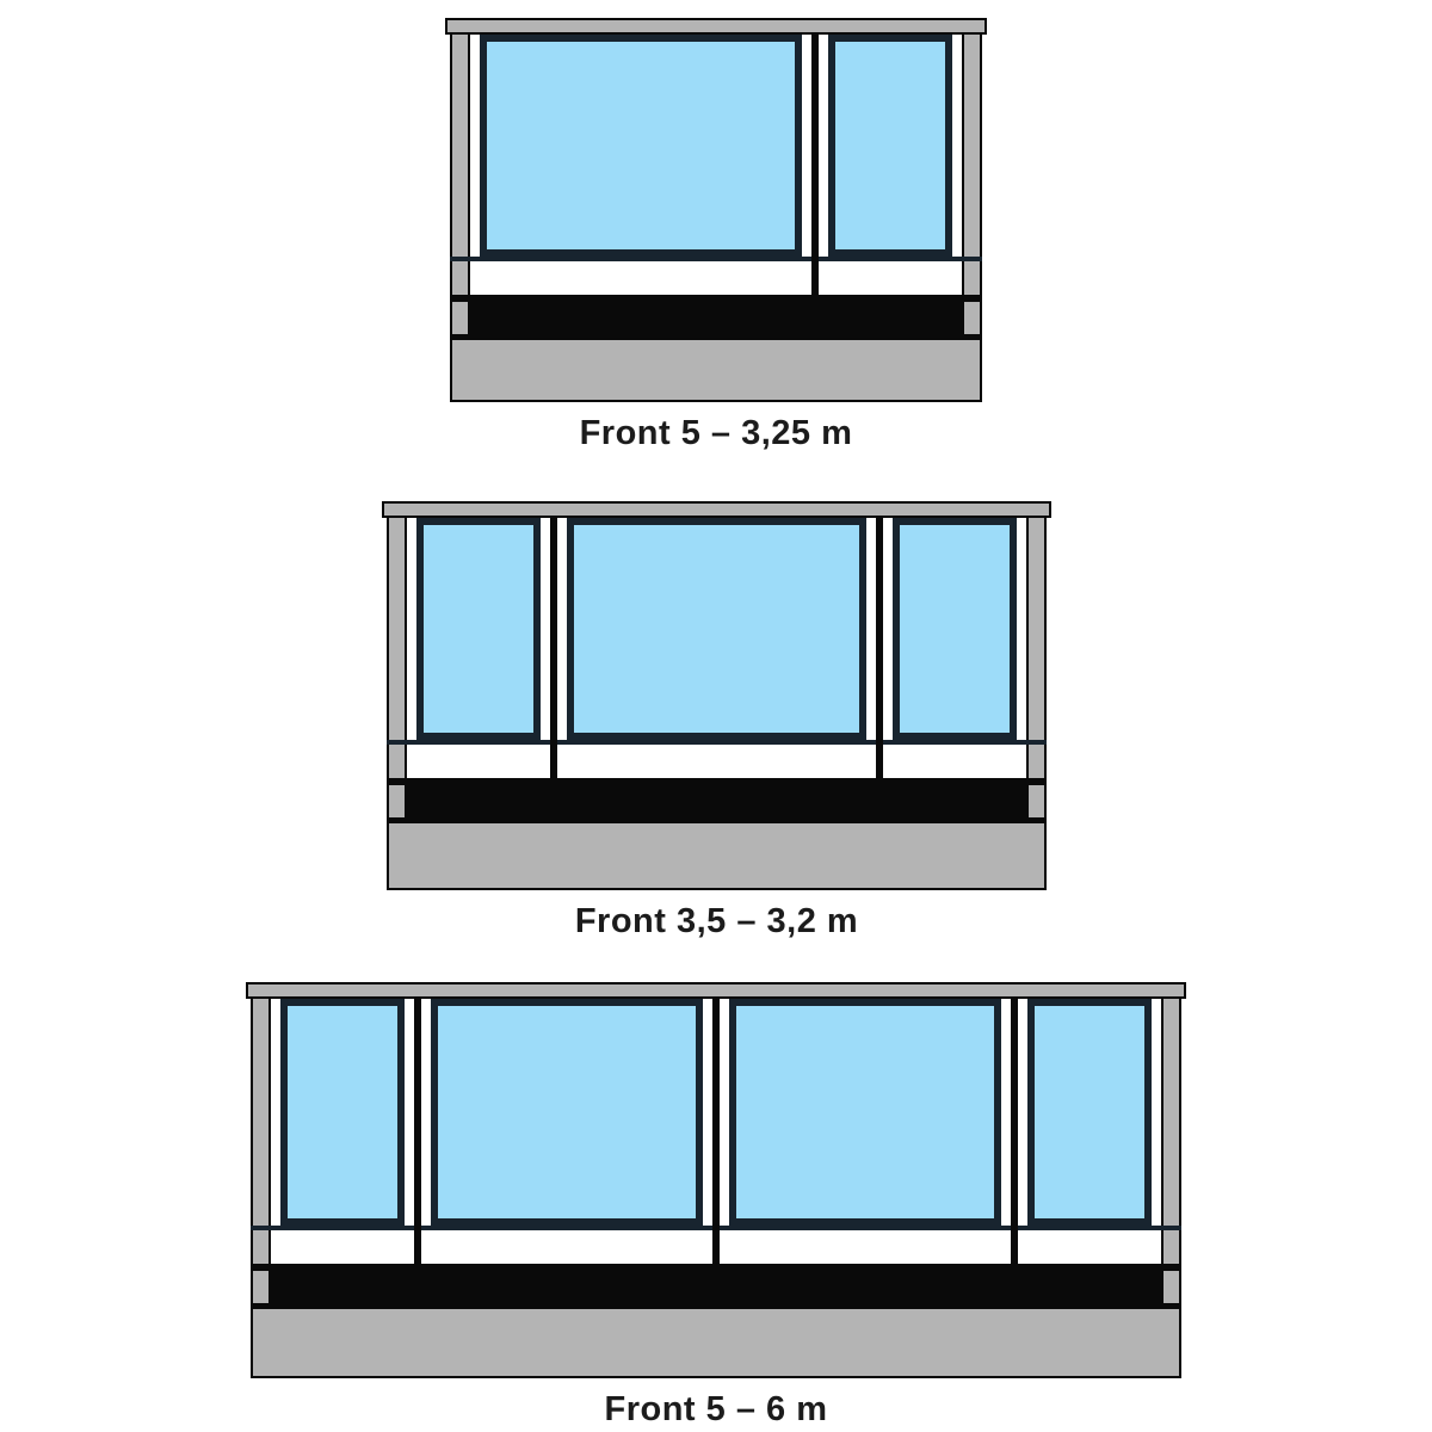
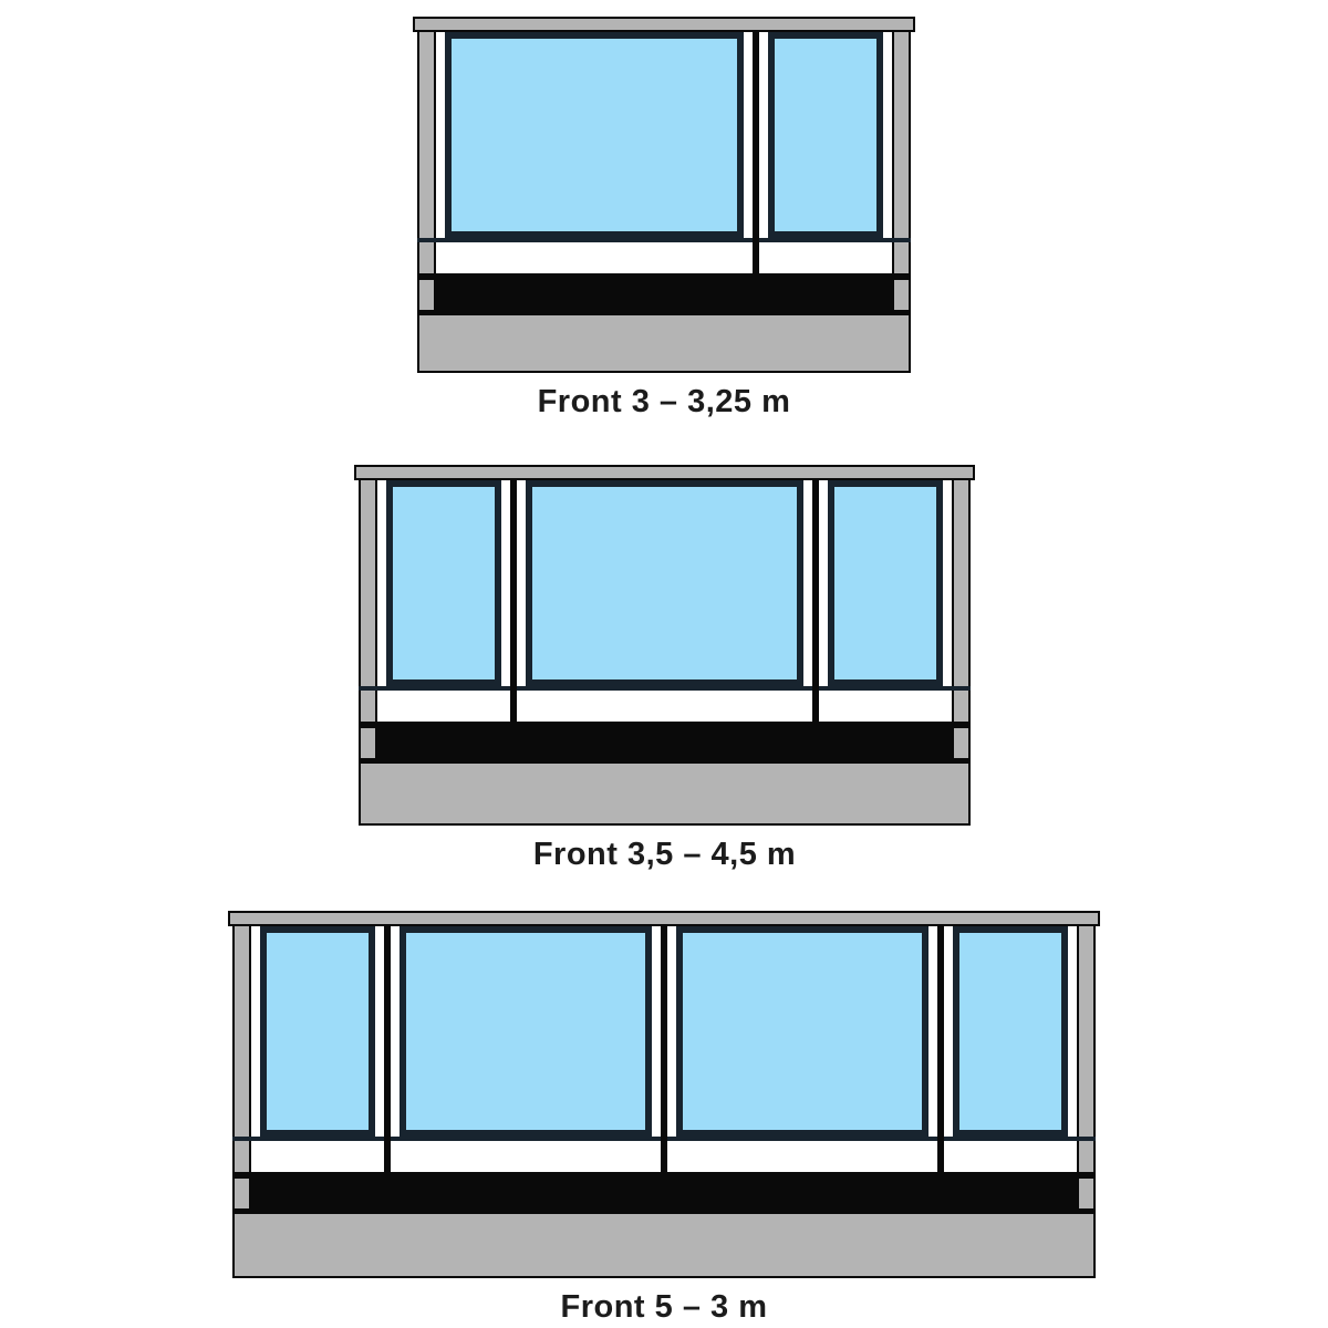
- Front 5 – 3,25 m
+ Front 3 – 3,25 m
- Front 3,5 – 3,2 m
+ Front 3,5 – 4,5 m
- Front 5 – 6 m
+ Front 5 – 3 m
